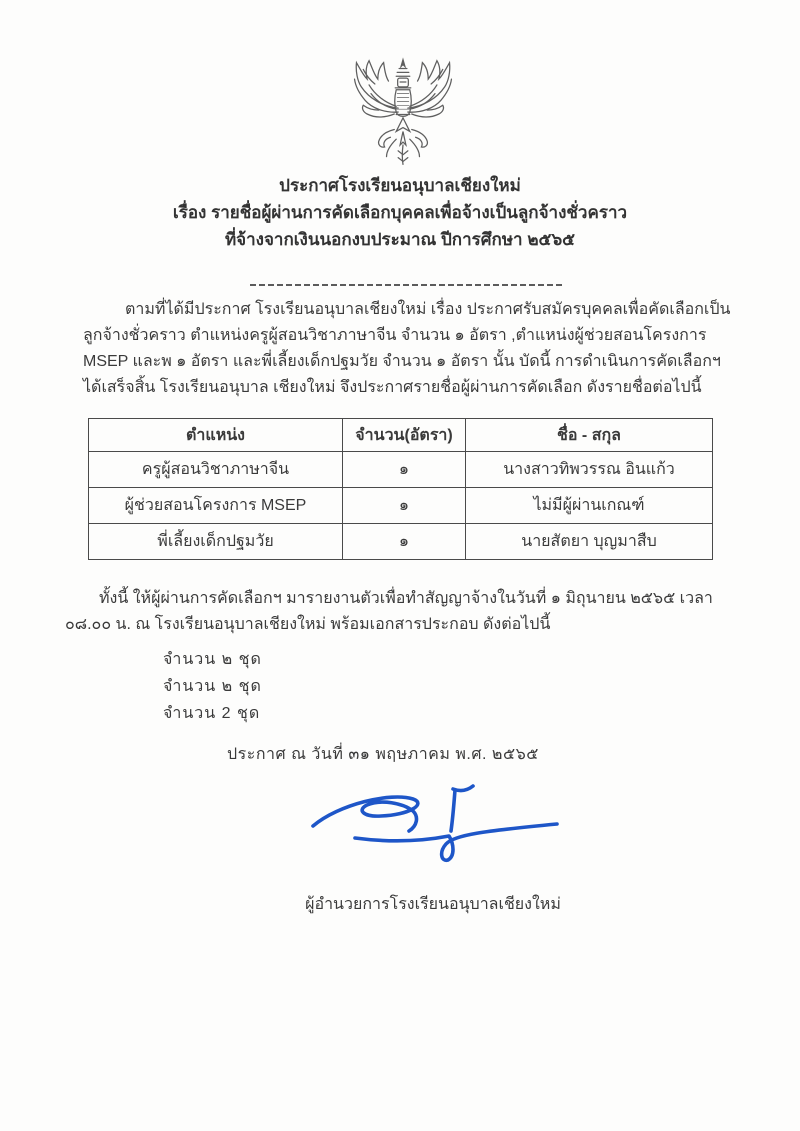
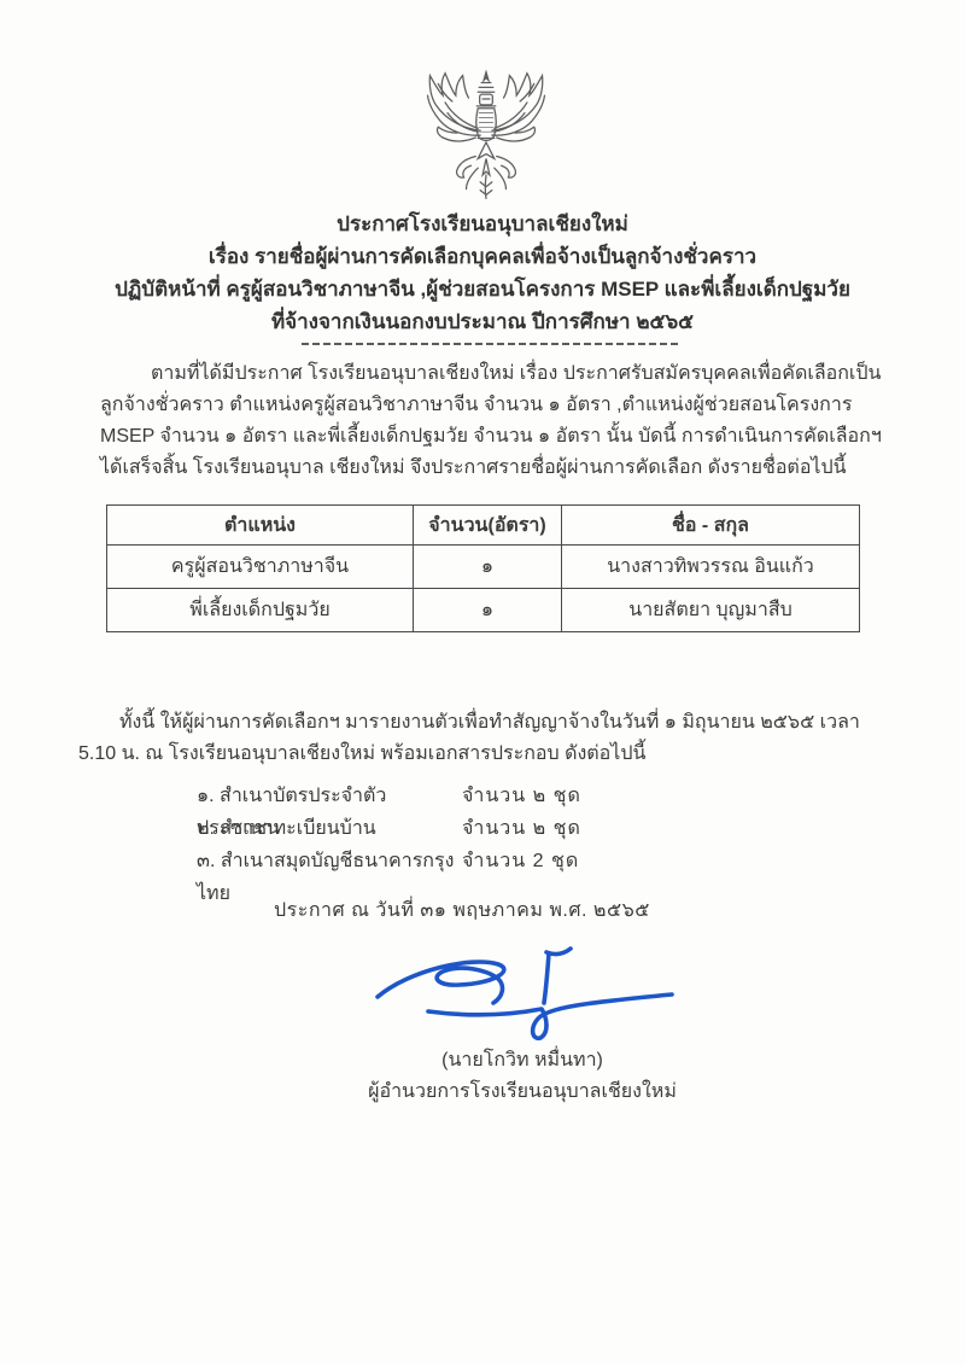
  ประกาศโรงเรียนอนุบาลเชียงใหม่
  เรื่อง รายชื่อผู้ผ่านการคัดเลือกบุคคลเพื่อจ้างเป็นลูกจ้างชั่วคราว
+ ปฏิบัติหน้าที่ ครูผู้สอนวิชาภาษาจีน ,ผู้ช่วยสอนโครงการ MSEP และพี่เลี้ยงเด็กปฐมวัย
  ที่จ้างจากเงินนอกงบประมาณ ปีการศึกษา ๒๕๖๕
- ตามที่ได้มีประกาศ โรงเรียนอนุบาลเชียงใหม่ เรื่อง ประกาศรับสมัครบุคคลเพื่อคัดเลือกเป็นลูกจ้างชั่วคราว ตำแหน่งครูผู้สอนวิชาภาษาจีน จำนวน ๑ อัตรา ,ตำแหน่งผู้ช่วยสอนโครงการ MSEP และพ ๑ อัตรา และพี่เลี้ยงเด็กปฐมวัย จำนวน ๑ อัตรา นั้น บัดนี้ การดำเนินการคัดเลือกฯ ได้เสร็จสิ้น โรงเรียนอนุบาล เชียงใหม่ จึงประกาศรายชื่อผู้ผ่านการคัดเลือก ดังรายชื่อต่อไปนี้
+ ตามที่ได้มีประกาศ โรงเรียนอนุบาลเชียงใหม่ เรื่อง ประกาศรับสมัครบุคคลเพื่อคัดเลือกเป็นลูกจ้างชั่วคราว ตำแหน่งครูผู้สอนวิชาภาษาจีน จำนวน ๑ อัตรา ,ตำแหน่งผู้ช่วยสอนโครงการ MSEP จำนวน ๑ อัตรา และพี่เลี้ยงเด็กปฐมวัย จำนวน ๑ อัตรา นั้น บัดนี้ การดำเนินการคัดเลือกฯ ได้เสร็จสิ้น โรงเรียนอนุบาล เชียงใหม่ จึงประกาศรายชื่อผู้ผ่านการคัดเลือก ดังรายชื่อต่อไปนี้
  ตำแหน่ง	จำนวน(อัตรา)	ชื่อ - สกุล
  ครูผู้สอนวิชาภาษาจีน	๑	นางสาวทิพวรรณ อินแก้ว
- ผู้ช่วยสอนโครงการ MSEP	๑	ไม่มีผู้ผ่านเกณฑ์
  พี่เลี้ยงเด็กปฐมวัย	๑	นายสัตยา บุญมาสืบ
- ทั้งนี้ ให้ผู้ผ่านการคัดเลือกฯ มารายงานตัวเพื่อทำสัญญาจ้างในวันที่ ๑ มิถุนายน ๒๕๖๕ เวลา ๐๘.๐๐ น. ณ โรงเรียนอนุบาลเชียงใหม่ พร้อมเอกสารประกอบ ดังต่อไปนี้
+ ทั้งนี้ ให้ผู้ผ่านการคัดเลือกฯ มารายงานตัวเพื่อทำสัญญาจ้างในวันที่ ๑ มิถุนายน ๒๕๖๕ เวลา 5.10 น. ณ โรงเรียนอนุบาลเชียงใหม่ พร้อมเอกสารประกอบ ดังต่อไปนี้
+ ๑. สำเนาบัตรประจำตัวประชาชน
  จำนวน ๒ ชุด
+ ๒. สำเนาทะเบียนบ้าน
  จำนวน ๒ ชุด
+ ๓. สำเนาสมุดบัญชีธนาคารกรุงไทย
  จำนวน 2 ชุด
  ประกาศ ณ วันที่ ๓๑ พฤษภาคม พ.ศ. ๒๕๖๕
+ (นายโกวิท หมื่นทา)
  ผู้อำนวยการโรงเรียนอนุบาลเชียงใหม่
